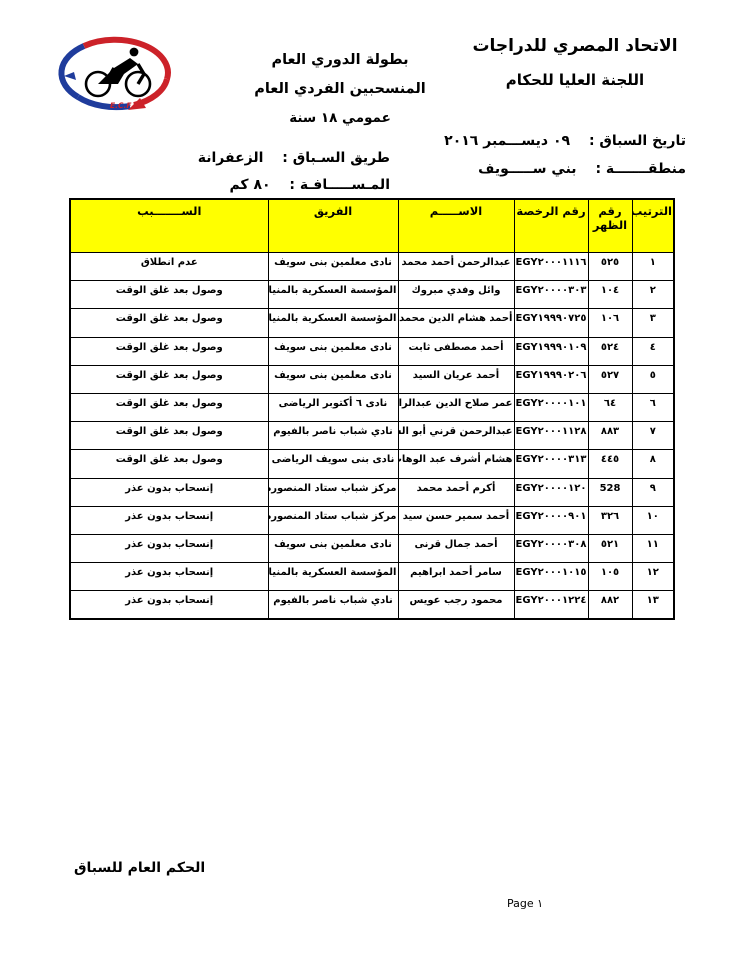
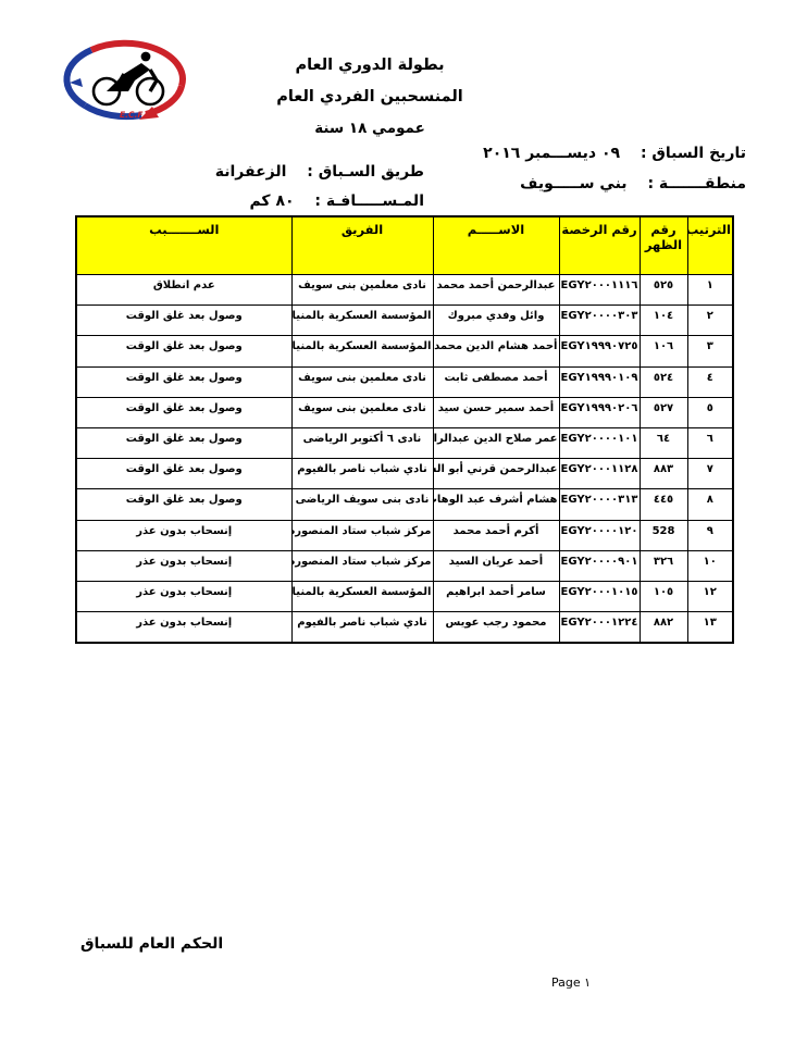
  E.C.F
  بطولة الدوري العام
  المنسحبين الفردي العام
  عمومي ١٨ سنة
- الاتحاد المصري للدراجات
- اللجنة العليا للحكام
  تاريخ السباق : ٠٩ ديســـمبر ٢٠١٦
  منطقـــــــة : بني ســـــويف
  طريق السـباق : الزعفرانة
  المـســـــافـة : ٨٠ كم
  الترتيب	رقم الظهر	رقم الرخصة	الاســـــم	الفريق	الســـــــبب
  ١	٥٢٥	EGY٢٠٠٠١١١٦	عبدالرحمن أحمد محمد	نادى معلمين بنى سويف	عدم انطلاق
  ٢	١٠٤	EGY٢٠٠٠٠٣٠٣	وائل وفدي مبروك	المؤسسة العسكرية بالمنيا	وصول بعد غلق الوقت
  ٣	١٠٦	EGY١٩٩٩٠٧٢٥	أحمد هشام الدين محمد	المؤسسة العسكرية بالمنيا	وصول بعد غلق الوقت
  ٤	٥٢٤	EGY١٩٩٩٠١٠٩	أحمد مصطفى ثابت	نادى معلمين بنى سويف	وصول بعد غلق الوقت
- ٥	٥٢٧	EGY١٩٩٩٠٢٠٦	أحمد عريان السيد	نادى معلمين بنى سويف	وصول بعد غلق الوقت
+ ٥	٥٢٧	EGY١٩٩٩٠٢٠٦	أحمد سمير حسن سيد	نادى معلمين بنى سويف	وصول بعد غلق الوقت
  ٦	٦٤	EGY٢٠٠٠٠١٠١	عمر صلاح الدين عبدالرا	نادى ٦ أكتوبر الرياضى	وصول بعد غلق الوقت
  ٧	٨٨٣	EGY٢٠٠٠١١٢٨	عبدالرحمن قرني أبو ال	نادي شباب ناصر بالفيوم	وصول بعد غلق الوقت
  ٨	٤٤٥	EGY٢٠٠٠٠٣١٣	هشام أشرف عبد الوها	نادى بنى سويف الرياضى	وصول بعد غلق الوقت
  ٩	528	EGY٢٠٠٠٠١٢٠	أكرم أحمد محمد	مركز شباب ستاد المنصورة	إنسحاب بدون عذر
- ١٠	٣٢٦	EGY٢٠٠٠٠٩٠١	أحمد سمير حسن سيد	مركز شباب ستاد المنصورة	إنسحاب بدون عذر
+ ١٠	٣٢٦	EGY٢٠٠٠٠٩٠١	أحمد عريان السيد	مركز شباب ستاد المنصورة	إنسحاب بدون عذر
- ١١	٥٢١	EGY٢٠٠٠٠٣٠٨	أحمد جمال قرنى	نادى معلمين بنى سويف	إنسحاب بدون عذر
  ١٢	١٠٥	EGY٢٠٠٠١٠١٥	سامر أحمد ابراهيم	المؤسسة العسكرية بالمنيا	إنسحاب بدون عذر
  ١٣	٨٨٢	EGY٢٠٠٠١٢٢٤	محمود رجب عويس	نادي شباب ناصر بالفيوم	إنسحاب بدون عذر
  الحكم العام للسباق
  Page ١
